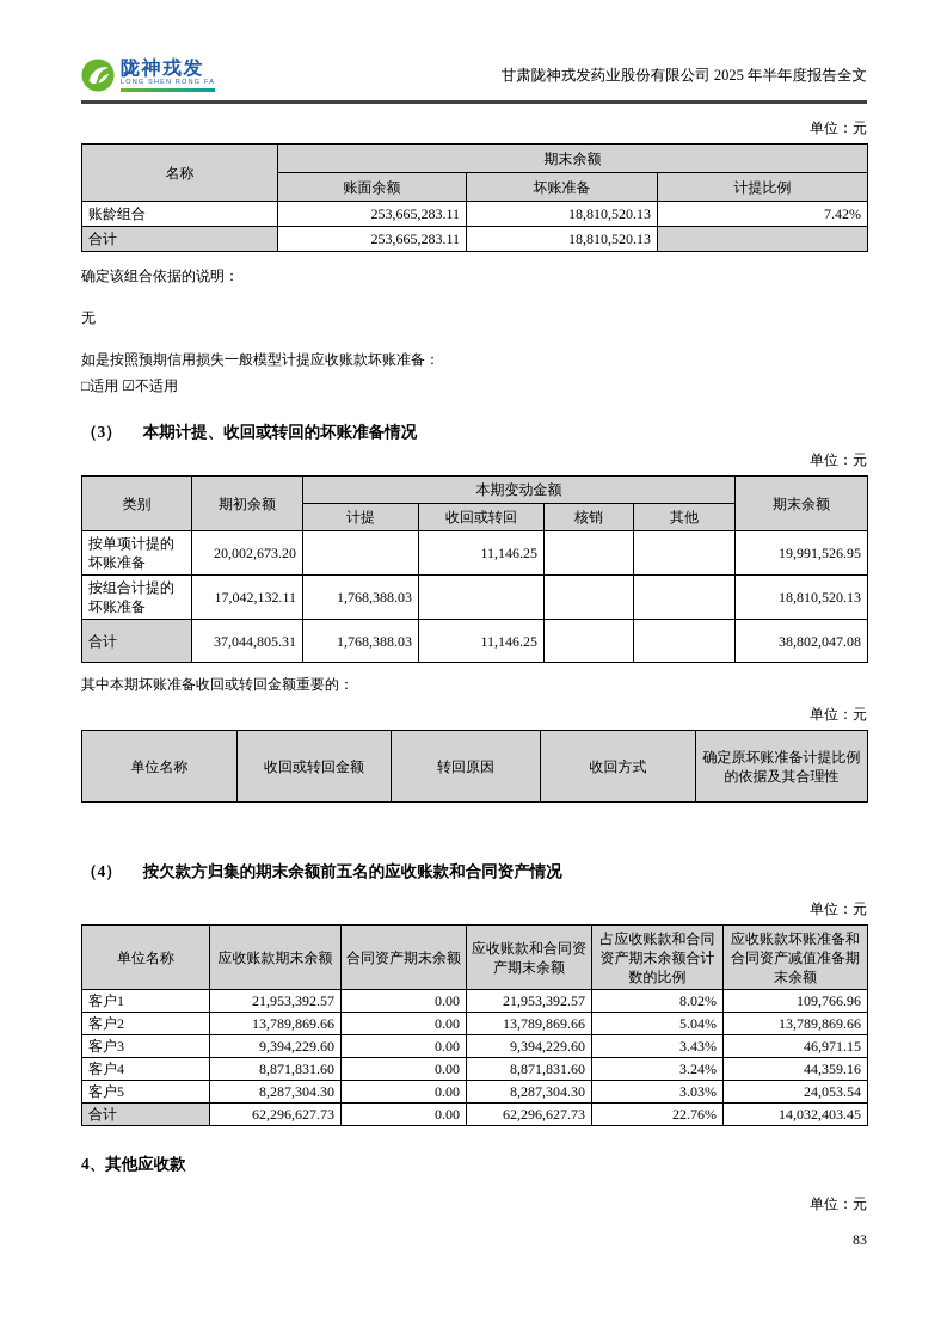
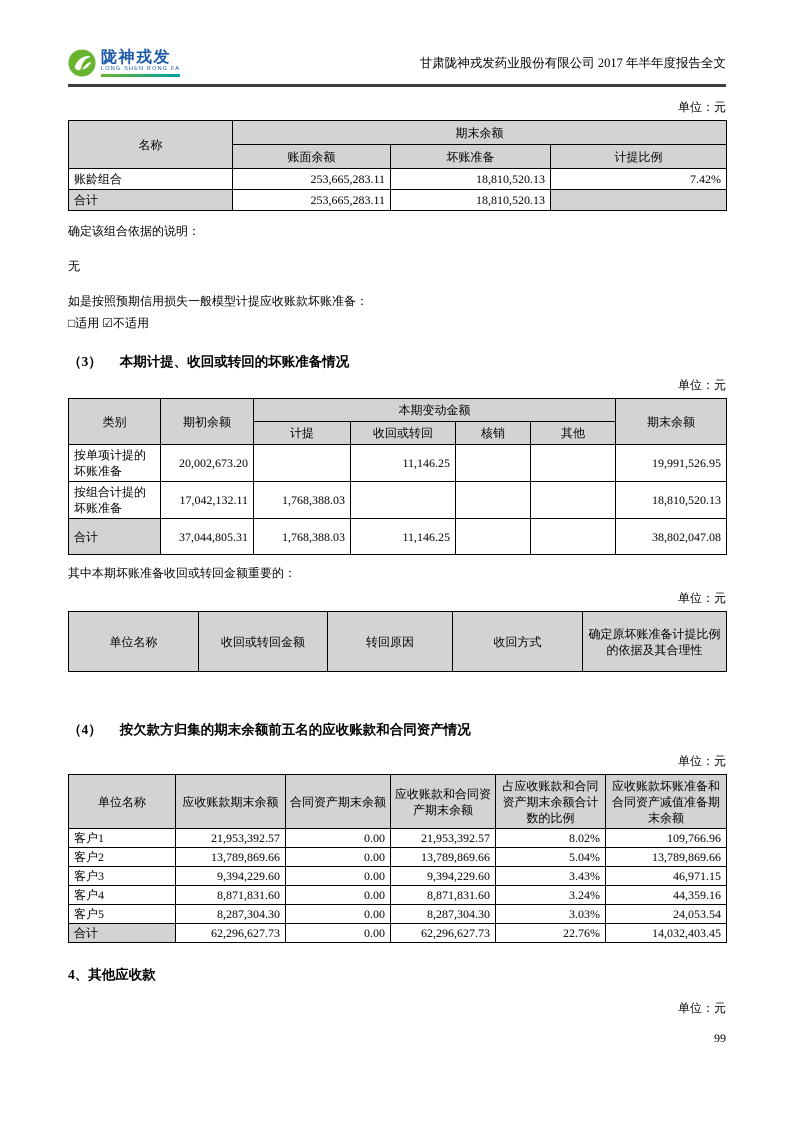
  陇神戎发
- 甘肃陇神戎发药业股份有限公司 2025 年半年度报告全文
+ 甘肃陇神戎发药业股份有限公司 2017 年半年度报告全文
  单位：元
  名称	期末余额
  账面余额	坏账准备	计提比例
  账龄组合	253,665,283.11	18,810,520.13	7.42%
  合计	253,665,283.11	18,810,520.13
  确定该组合依据的说明：
  无
  如是按照预期信用损失一般模型计提应收账款坏账准备：
  □适用 ☑不适用
  （3） 本期计提、收回或转回的坏账准备情况
  单位：元
  类别	期初余额	本期变动金额	期末余额
  计提	收回或转回	核销	其他
  按单项计提的坏账准备	20,002,673.20		11,146.25			19,991,526.95
  按组合计提的坏账准备	17,042,132.11	1,768,388.03				18,810,520.13
  合计	37,044,805.31	1,768,388.03	11,146.25			38,802,047.08
  其中本期坏账准备收回或转回金额重要的：
  单位：元
  单位名称	收回或转回金额	转回原因	收回方式	确定原坏账准备计提比例的依据及其合理性
  （4） 按欠款方归集的期末余额前五名的应收账款和合同资产情况
  单位：元
  单位名称	应收账款期末余额	合同资产期末余额	应收账款和合同资产期末余额	占应收账款和合同资产期末余额合计数的比例	应收账款坏账准备和合同资产减值准备期末余额
  客户1	21,953,392.57	0.00	21,953,392.57	8.02%	109,766.96
  客户2	13,789,869.66	0.00	13,789,869.66	5.04%	13,789,869.66
  客户3	9,394,229.60	0.00	9,394,229.60	3.43%	46,971.15
  客户4	8,871,831.60	0.00	8,871,831.60	3.24%	44,359.16
  客户5	8,287,304.30	0.00	8,287,304.30	3.03%	24,053.54
  合计	62,296,627.73	0.00	62,296,627.73	22.76%	14,032,403.45
  4、其他应收款
  单位：元
- 83
+ 99
